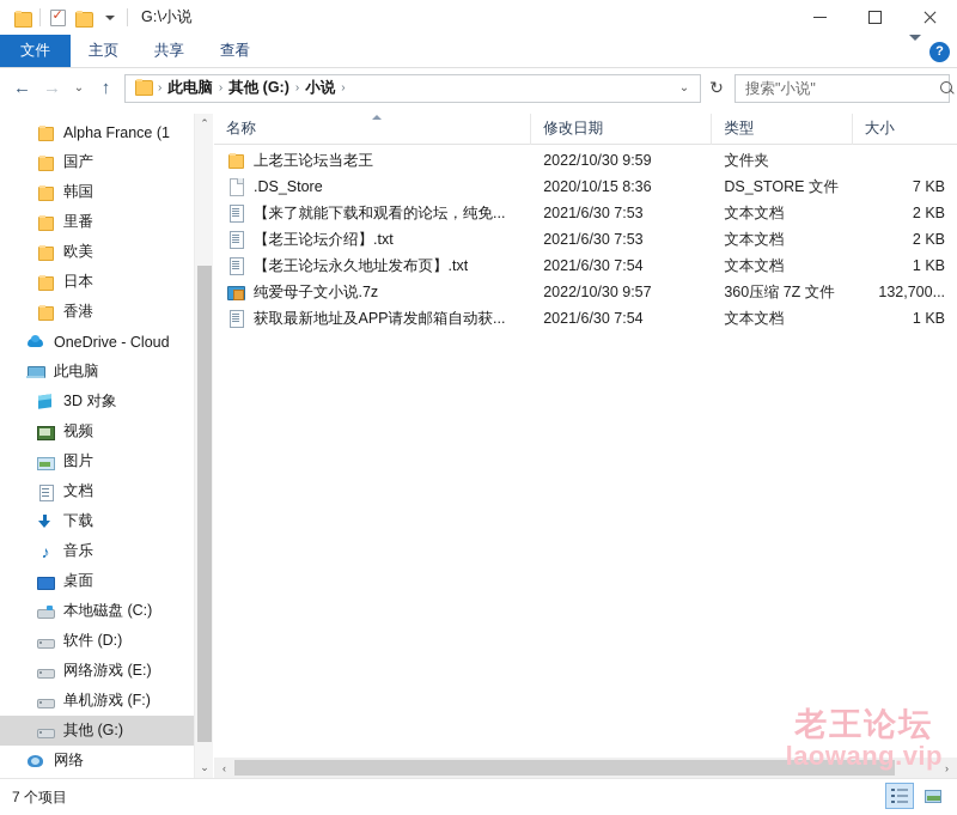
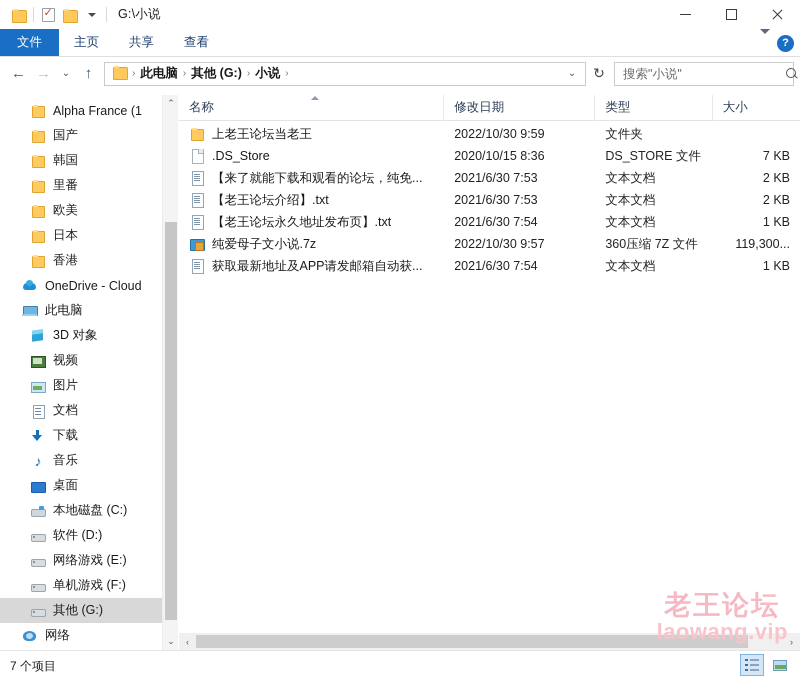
  G:\小说
  文件
  主页
  共享
  查看
  ?
  ←
  →
  ⌄
  ↑
  ›
  此电脑
  ›
  其他 (G:)
  ›
  小说
  ›
  ⌄
  ↻
  搜索"小说"
  Alpha France (1
  国产
  韩国
  里番
  欧美
  日本
  香港
  OneDrive - Cloud
  此电脑
  3D 对象
  视频
  图片
  文档
  下载
  ♪
  音乐
  桌面
  本地磁盘 (C:)
  软件 (D:)
  网络游戏 (E:)
  单机游戏 (F:)
  其他 (G:)
  网络
  ⌃
  ⌄
  名称
  修改日期
  类型
  大小
  上老王论坛当老王
  2022/10/30 9:59
  文件夹
  .DS_Store
  2020/10/15 8:36
  DS_STORE 文件
  7 KB
  【来了就能下载和观看的论坛，纯免...
  2021/6/30 7:53
  文本文档
  2 KB
  【老王论坛介绍】.txt
  2021/6/30 7:53
  文本文档
  2 KB
  【老王论坛永久地址发布页】.txt
  2021/6/30 7:54
  文本文档
  1 KB
  纯爱母子文小说.7z
  2022/10/30 9:57
  360压缩 7Z 文件
- 132,700...
+ 119,300...
  获取最新地址及APP请发邮箱自动获...
  2021/6/30 7:54
  文本文档
  1 KB
  老王论坛
  laowang.vip
  ‹
  ›
  7 个项目
